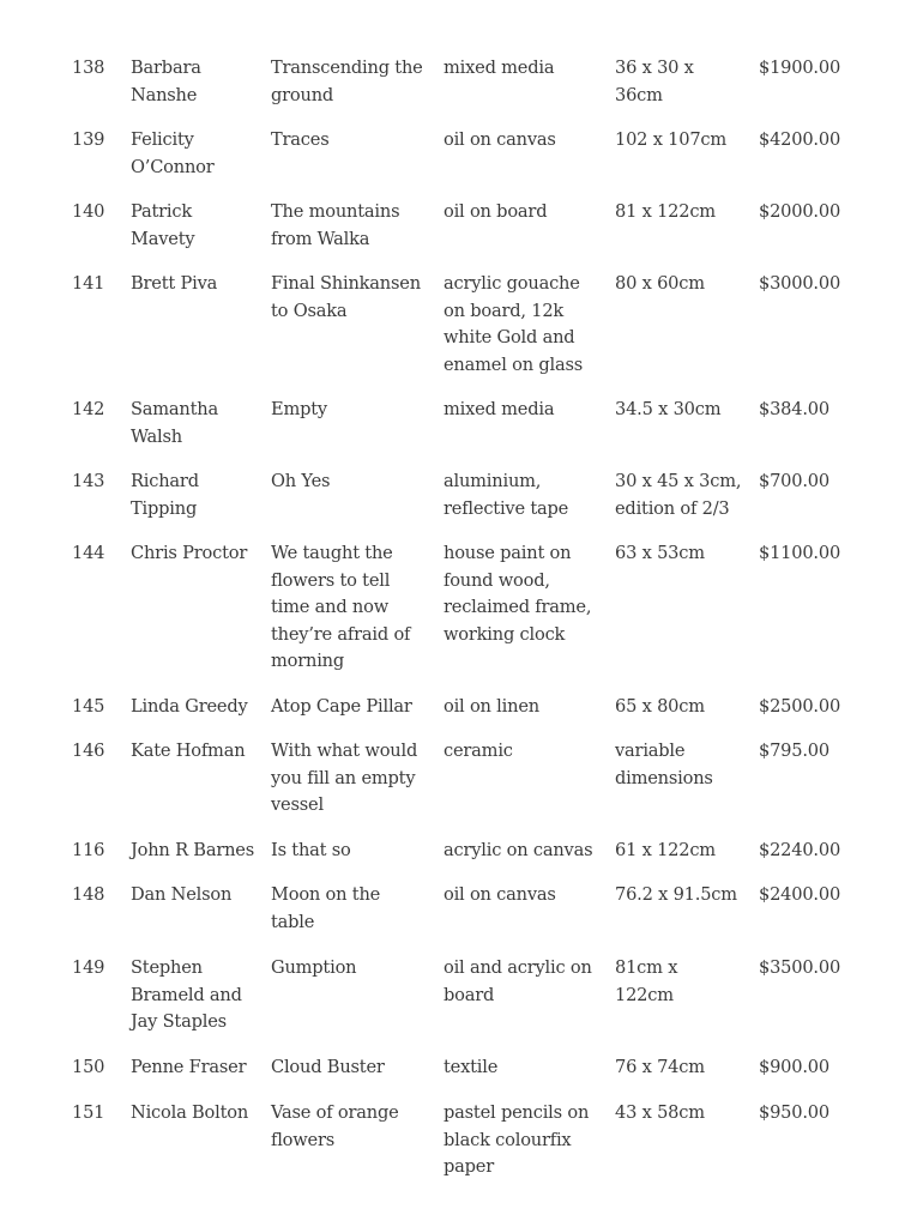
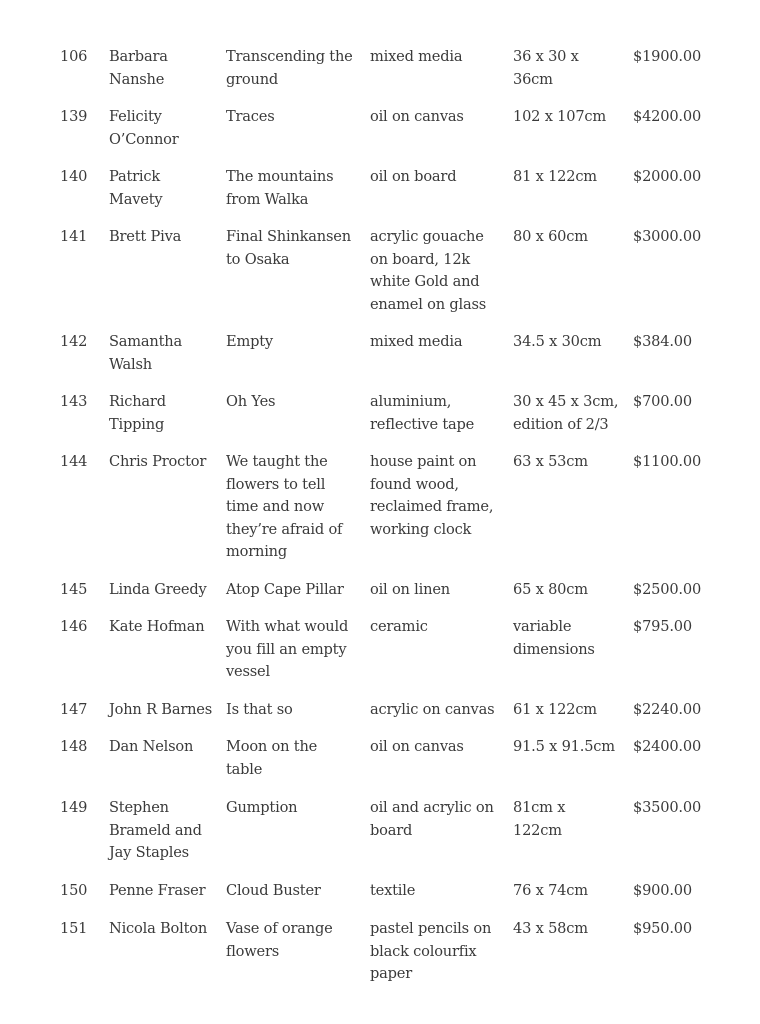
- 138
+ 106
  Barbara
  Nanshe
  Transcending the
  ground
  mixed media
  36 x 30 x
  36cm
  $1900.00
  139
  Felicity
  O’Connor
  Traces
  oil on canvas
  102 x 107cm
  $4200.00
  140
  Patrick
  Mavety
  The mountains
  from Walka
  oil on board
  81 x 122cm
  $2000.00
  141
  Brett Piva
  Final Shinkansen
  to Osaka
  acrylic gouache
  on board, 12k
  white Gold and
  enamel on glass
  80 x 60cm
  $3000.00
  142
  Samantha
  Walsh
  Empty
  mixed media
  34.5 x 30cm
  $384.00
  143
  Richard
  Tipping
  Oh Yes
  aluminium,
  reflective tape
  30 x 45 x 3cm,
  edition of 2/3
  $700.00
  144
  Chris Proctor
  We taught the
  flowers to tell
  time and now
  they’re afraid of
  morning
  house paint on
  found wood,
  reclaimed frame,
  working clock
  63 x 53cm
  $1100.00
  145
  Linda Greedy
  Atop Cape Pillar
  oil on linen
  65 x 80cm
  $2500.00
  146
  Kate Hofman
  With what would
  you fill an empty
  vessel
  ceramic
  variable
  dimensions
  $795.00
- 116
+ 147
  John R Barnes
  Is that so
  acrylic on canvas
  61 x 122cm
  $2240.00
  148
  Dan Nelson
  Moon on the
  table
  oil on canvas
- 76.2 x 91.5cm
+ 91.5 x 91.5cm
  $2400.00
  149
  Stephen
  Brameld and
  Jay Staples
  Gumption
  oil and acrylic on
  board
  81cm x
  122cm
  $3500.00
  150
  Penne Fraser
  Cloud Buster
  textile
  76 x 74cm
  $900.00
  151
  Nicola Bolton
  Vase of orange
  flowers
  pastel pencils on
  black colourfix
  paper
  43 x 58cm
  $950.00
